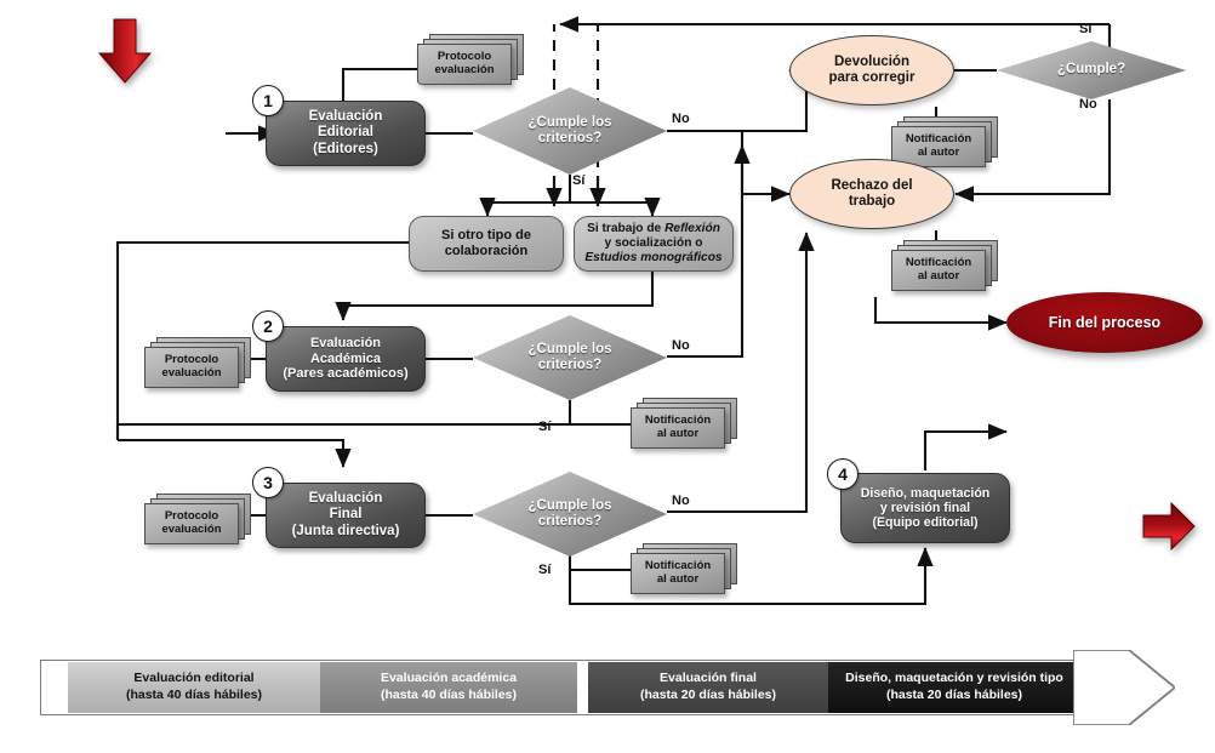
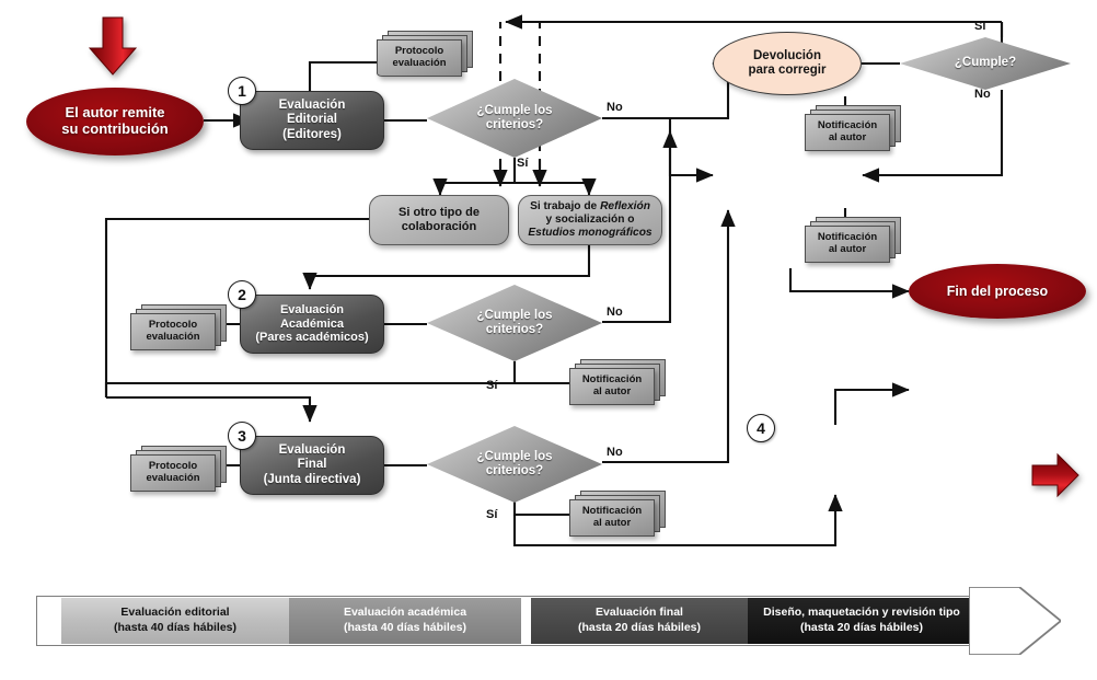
+ El autor remite
+ su contribución
  Protocolo
  evaluación
  1
  Evaluación
  Editorial
  (Editores)
  ¿Cumple los
  criterios?
  No
  Sí
  Devolución
  para corregir
  ¿Cumple?
  Sí
  No
  Notificación
  al autor
- Rechazo del
- trabajo
  Notificación
  al autor
  Fin del proceso
  Si otro tipo de
  colaboración
  Si trabajo de Reflexión
  y socialización o
  Estudios monográficos
  Protocolo
  evaluación
  2
  Evaluación
  Académica
  (Pares académicos)
  ¿Cumple los
  criterios?
  No
  Sí
  Notificación
  al autor
  Protocolo
  evaluación
  3
  Evaluación
  Final
  (Junta directiva)
  ¿Cumple los
  criterios?
  No
  Sí
  Notificación
  al autor
  4
- Diseño, maquetación
- y revisión final
- (Equipo editorial)
  Evaluación editorial
  (hasta 40 días hábiles)
  Evaluación académica
  (hasta 40 días hábiles)
  Evaluación final
  (hasta 20 días hábiles)
  Diseño, maquetación y revisión tipo
  (hasta 20 días hábiles)
